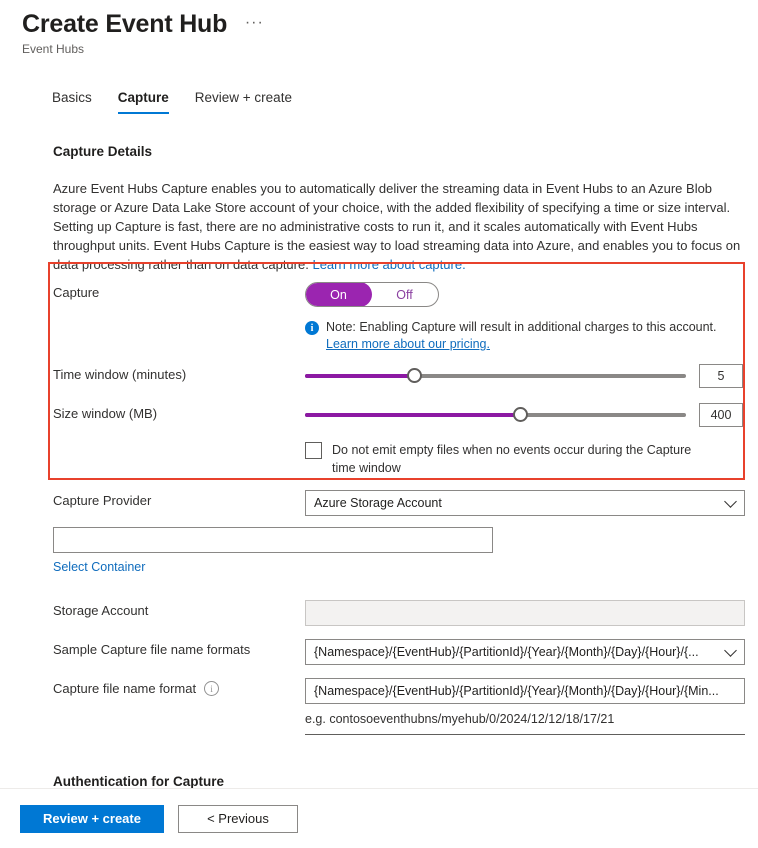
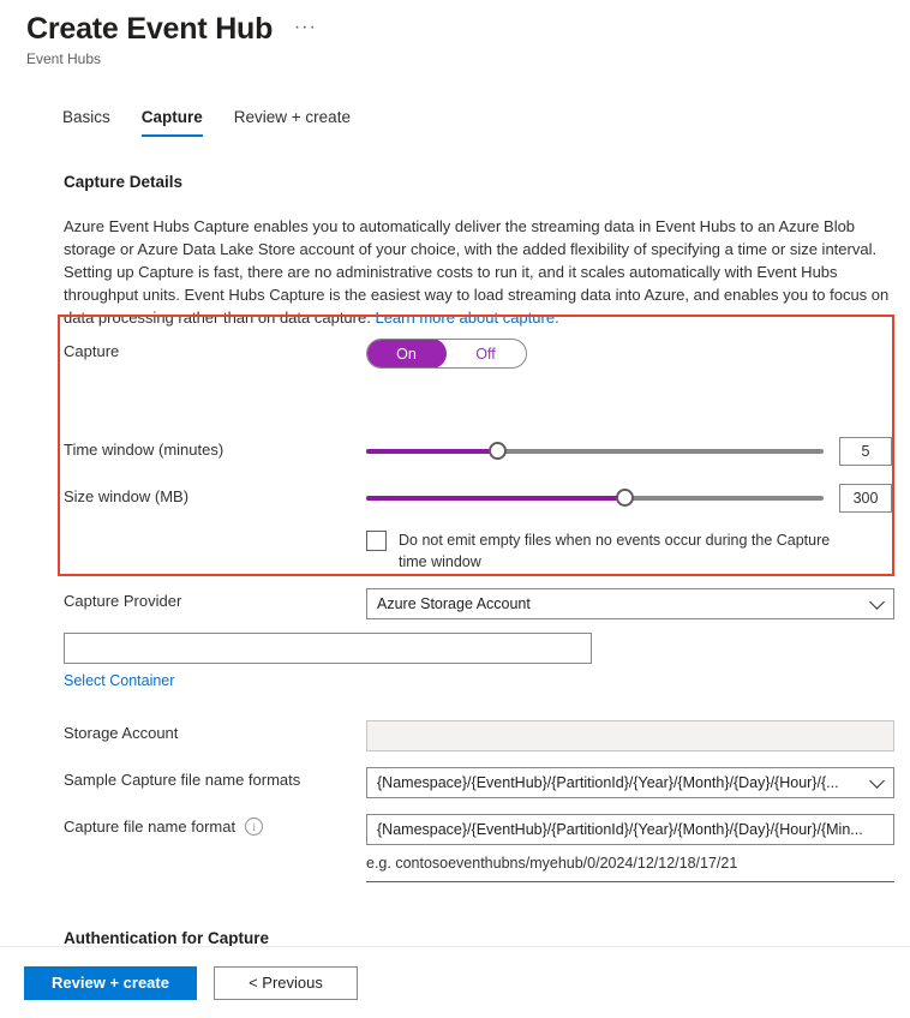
  Create Event Hub ···
  Event Hubs
  Basics
  Capture
  Review + create
  Capture Details
  Azure Event Hubs Capture enables you to automatically deliver the streaming data in Event Hubs to an Azure Blob storage or Azure Data Lake Store account of your choice, with the added flexibility of specifying a time or size interval. Setting up Capture is fast, there are no administrative costs to run it, and it scales automatically with Event Hubs throughput units. Event Hubs Capture is the easiest way to load streaming data into Azure, and enables you to focus on data processing rather than on data capture. Learn more about capture.
  Capture
  On
  Off
- i
- Note: Enabling Capture will result in additional charges to this account.
- Learn more about our pricing.
  Time window (minutes)
  5
  Size window (MB)
- 400
+ 300
  Do not emit empty files when no events occur during the Capture time window
  Capture Provider
  Azure Storage Account
  Select Container
  Storage Account
  Sample Capture file name formats
  {Namespace}/{EventHub}/{PartitionId}/{Year}/{Month}/{Day}/{Hour}/{...
  Capture file name format i
  {Namespace}/{EventHub}/{PartitionId}/{Year}/{Month}/{Day}/{Hour}/{Min...
  e.g. contosoeventhubns/myehub/0/2024/12/12/18/17/21
  Authentication for Capture
  Review + create
  < Previous
